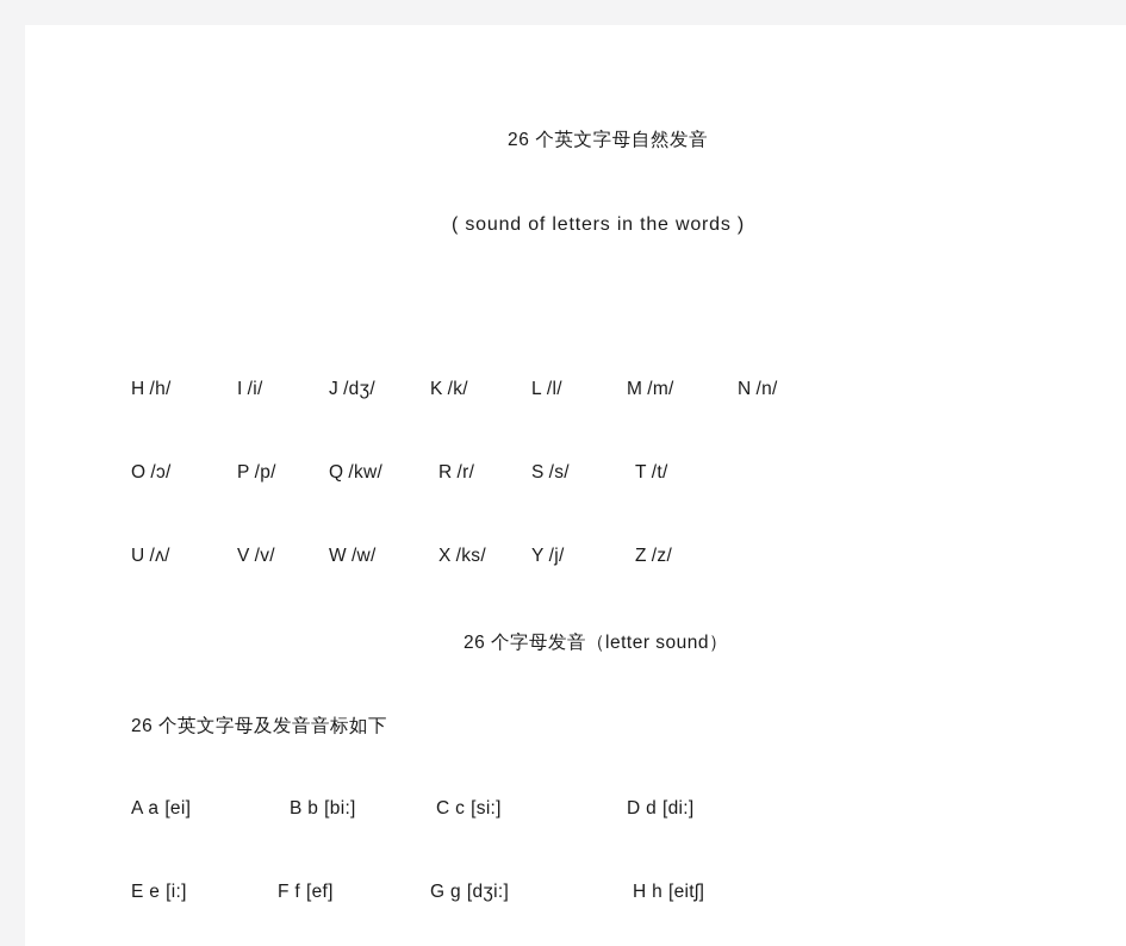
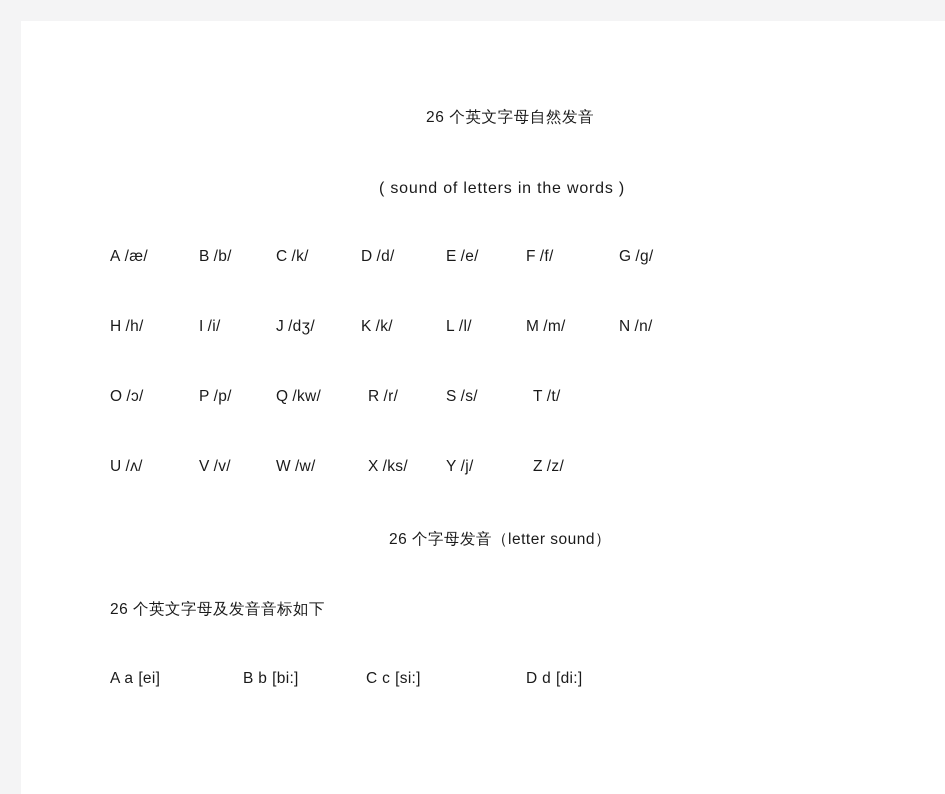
  26 个英文字母自然发音
  ( sound of letters in the words )
+ A /æ/
+ B /b/
+ C /k/
+ D /d/
+ E /e/
+ F /f/
+ G /g/
  H /h/
  I /i/
  J /dʒ/
  K /k/
  L /l/
  M /m/
  N /n/
  O /ɔ/
  P /p/
  Q /kw/
  R /r/
  S /s/
  T /t/
  U /ʌ/
  V /v/
  W /w/
  X /ks/
  Y /j/
  Z /z/
  26 个字母发音（letter sound）
  26 个英文字母及发音音标如下
  A a [ei]
  B b [bi:]
  C c [si:]
  D d [di:]
- E e [i:]
- F f [ef]
- G g [dʒi:]
- H h [eitʃ]
